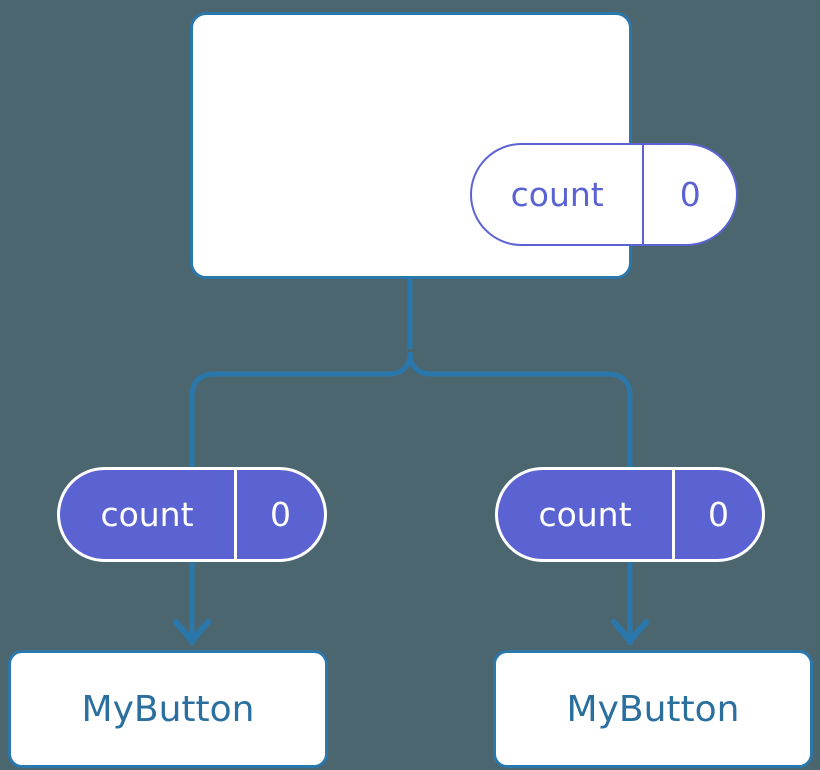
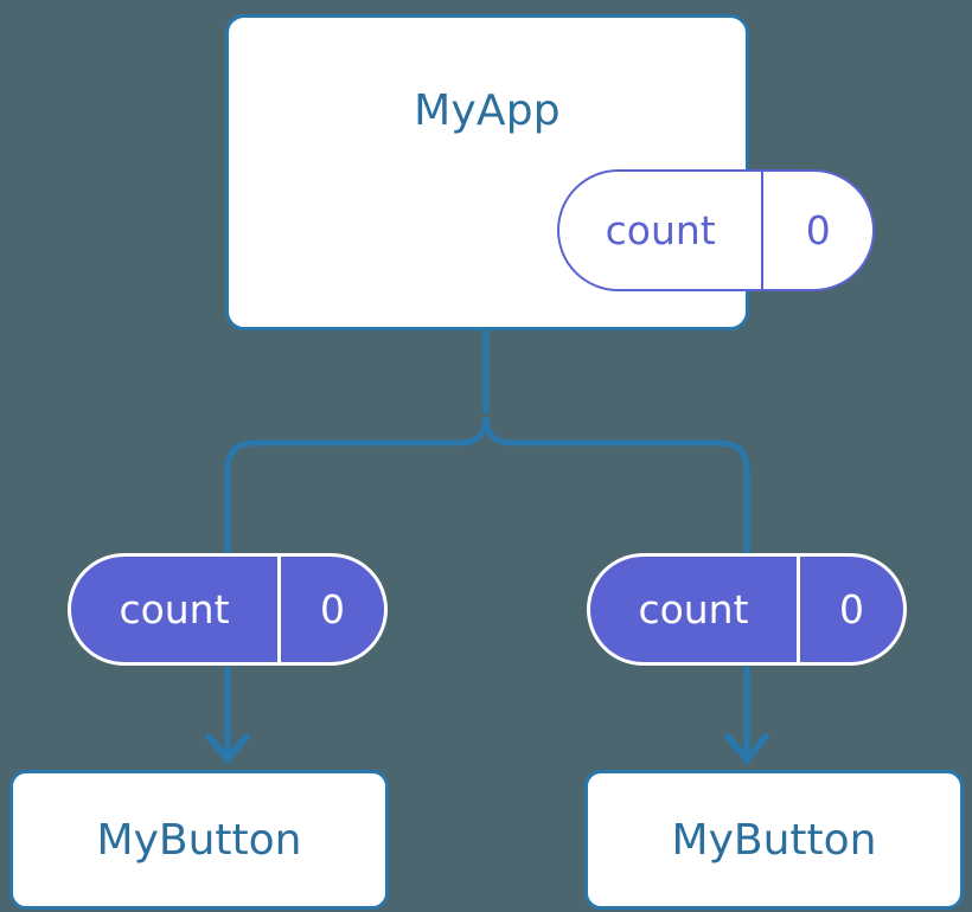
+ MyApp
  count
  0
  count
  0
  count
  0
  MyButton
  MyButton
